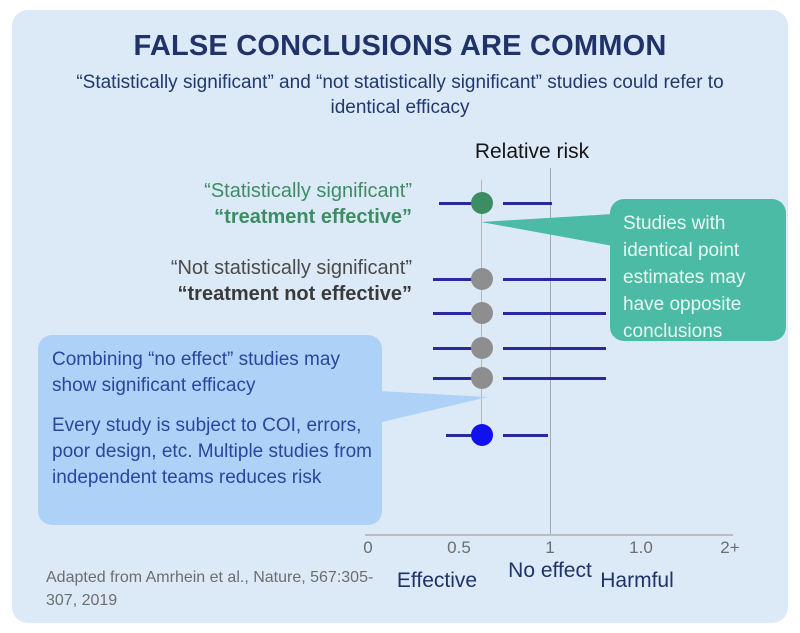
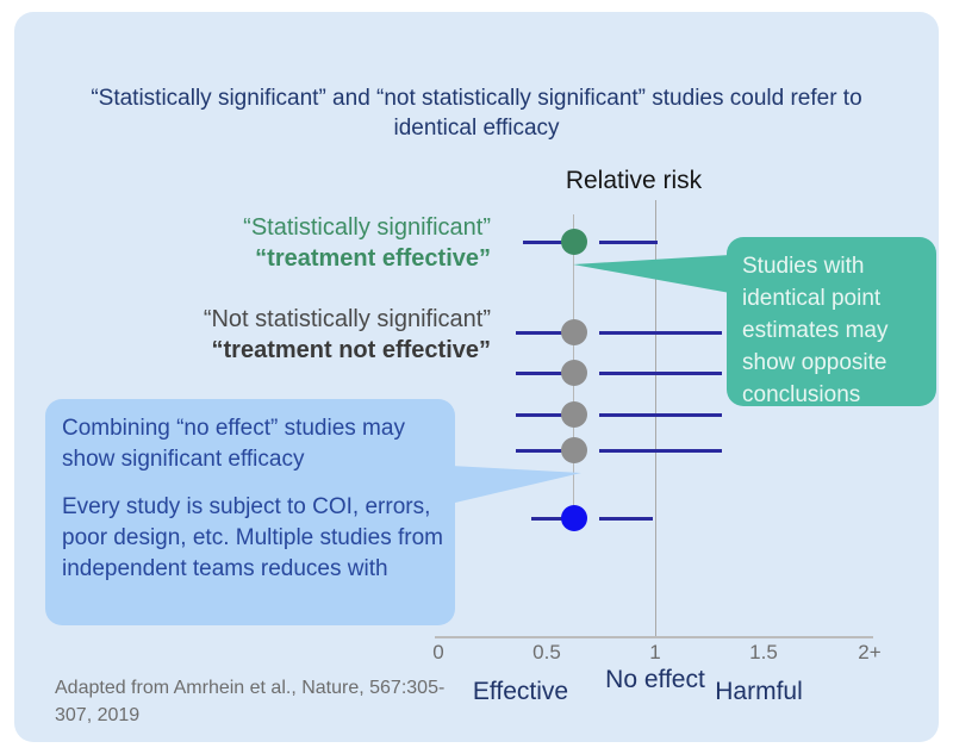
- FALSE CONCLUSIONS ARE COMMON
  “Statistically significant” and “not statistically significant” studies could refer to identical efficacy
  Relative risk
  0
  0.5
  1
- 1.0
+ 1.5
  2+
  Effective
  No effect
  Harmful
  “Statistically significant”
  “treatment effective”
  “Not statistically significant”
  “treatment not effective”
- Studies with identical point estimates may have opposite conclusions
+ Studies with identical point estimates may show opposite conclusions
- Combining “no effect” studies may show significant efficacy Every study is subject to COI, errors, poor design, etc. Multiple studies from independent teams reduces risk
+ Combining “no effect” studies may show significant efficacy Every study is subject to COI, errors, poor design, etc. Multiple studies from independent teams reduces with
  Adapted from Amrhein et al., Nature, 567:305-307, 2019
